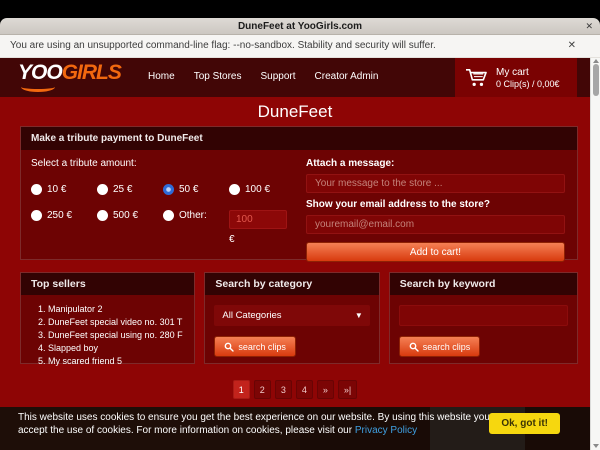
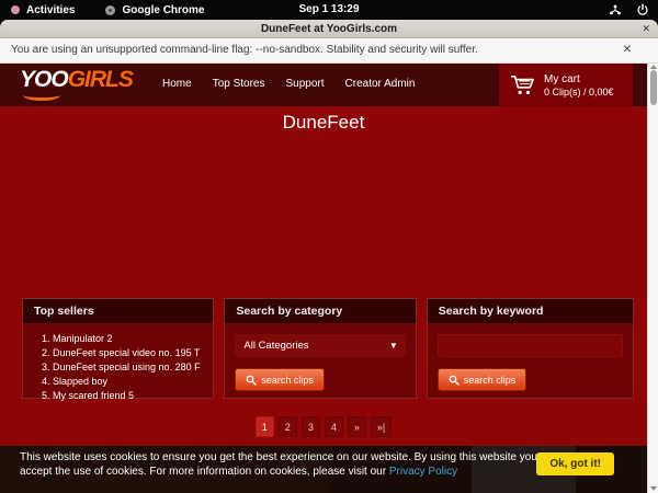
+ Activities
+ Google Chrome
+ Sep 1 13:29
  DuneFeet at YooGirls.com
  ✕
  You are using an unsupported command-line flag: --no-sandbox. Stability and security will suffer.
  ✕
  YOOGIRLS
  Home
  Top Stores
  Support
  Creator Admin
  My cart
  0 Clip(s) / 0,00€
  DuneFeet
- Make a tribute payment to DuneFeet
- Select a tribute amount:
- 10 €
- 25 €
- 50 €
- 100 €
- 250 €
- 500 €
- Other:
- 100
- €
- Attach a message:
- Your message to the store ...
- Show your email address to the store?
- youremail@email.com
- Add to cart!
  Top sellers
  Manipulator 2
- DuneFeet special video no. 301 T
+ DuneFeet special video no. 195 T
  DuneFeet special using no. 280 F
  Slapped boy
  My scared friend 5
  Search by category
  All Categories
  ▼
  search clips
  Search by keyword
  search clips
  1
  2
  3
  4
  »
  »|
  This website uses cookies to ensure you get the best experience on our website. By using this website you accept the use of cookies. For more information on cookies, please visit our Privacy Policy
  Ok, got it!
